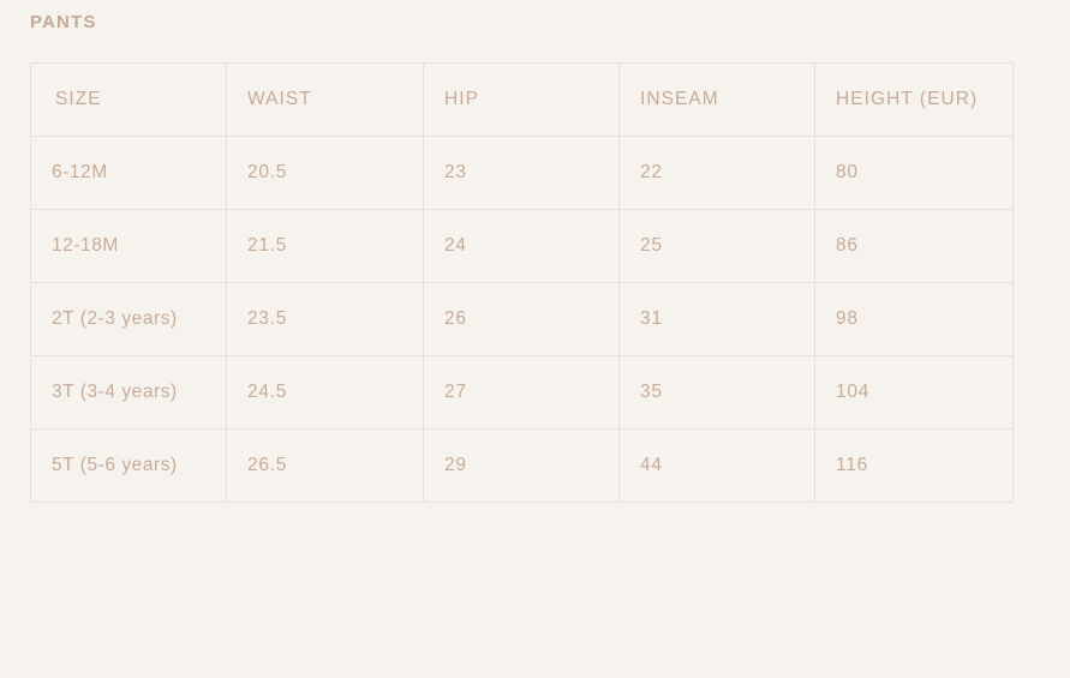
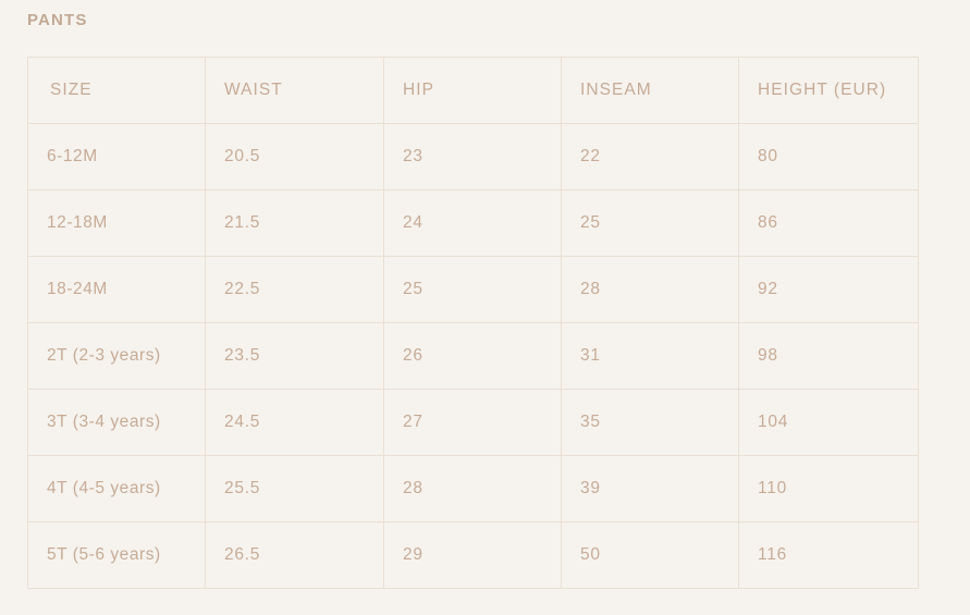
  PANTS
  SIZE	WAIST	HIP	INSEAM	HEIGHT (EUR)
  6-12M	20.5	23	22	80
  12-18M	21.5	24	25	86
+ 18-24M	22.5	25	28	92
  2T (2-3 years)	23.5	26	31	98
  3T (3-4 years)	24.5	27	35	104
+ 4T (4-5 years)	25.5	28	39	110
- 5T (5-6 years)	26.5	29	44	116
+ 5T (5-6 years)	26.5	29	50	116
